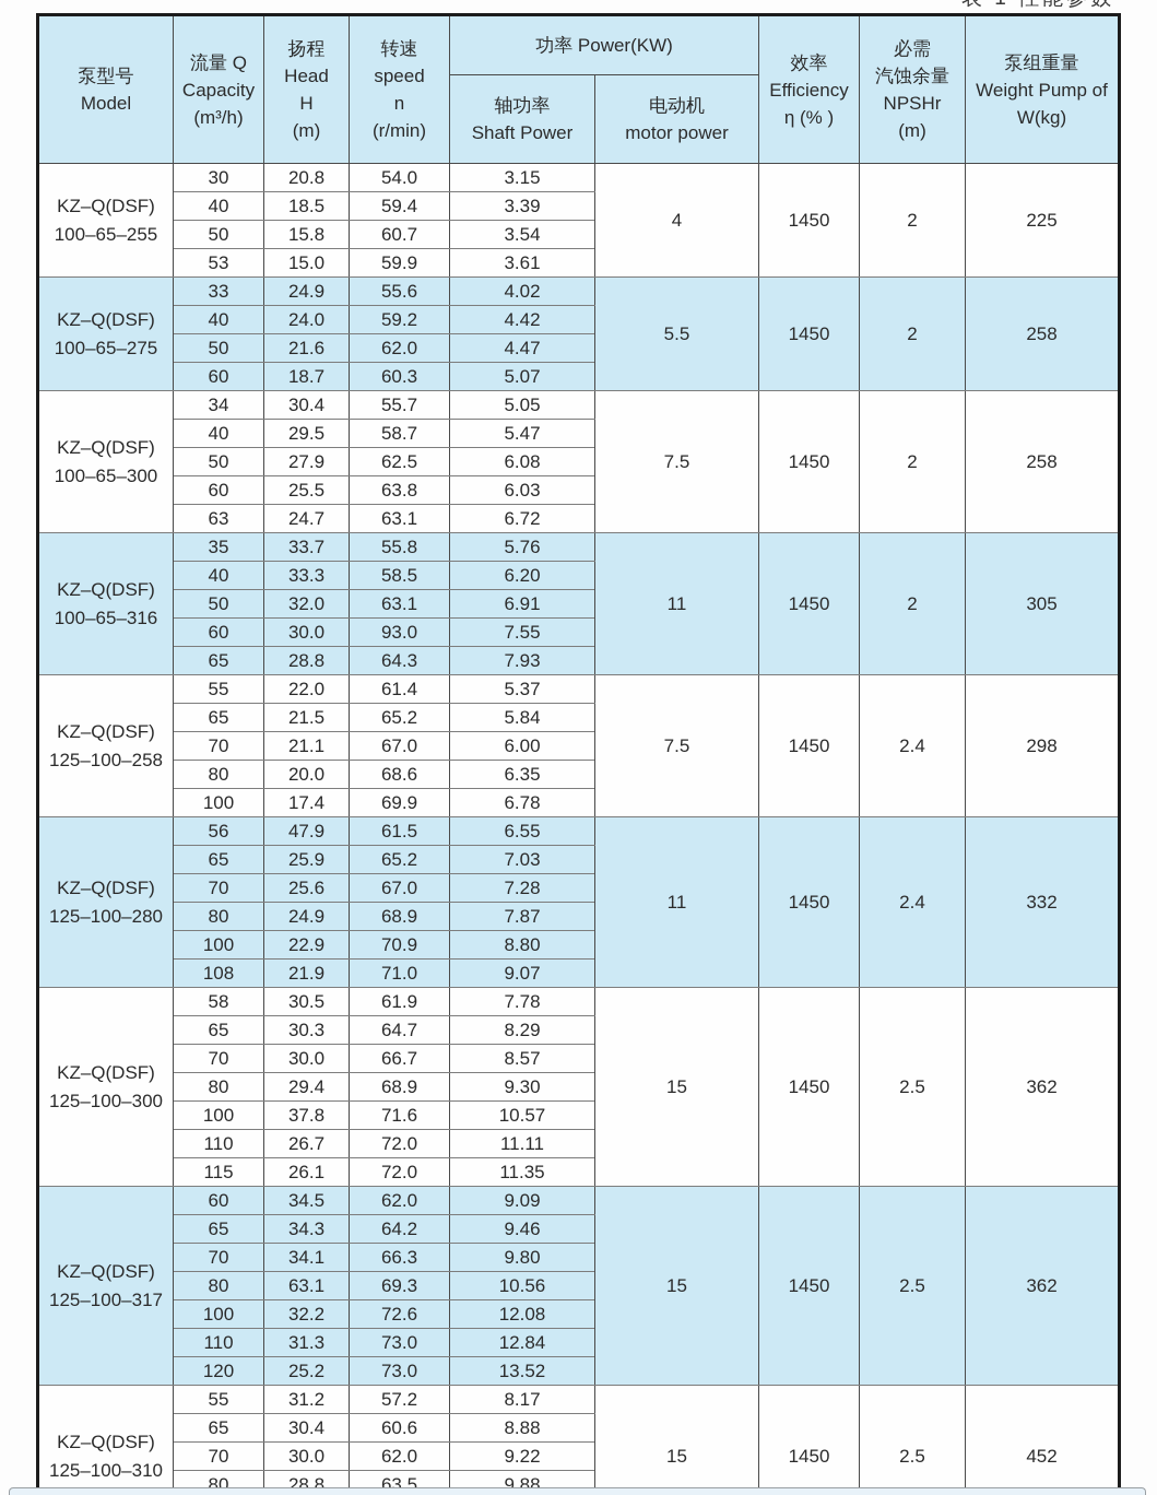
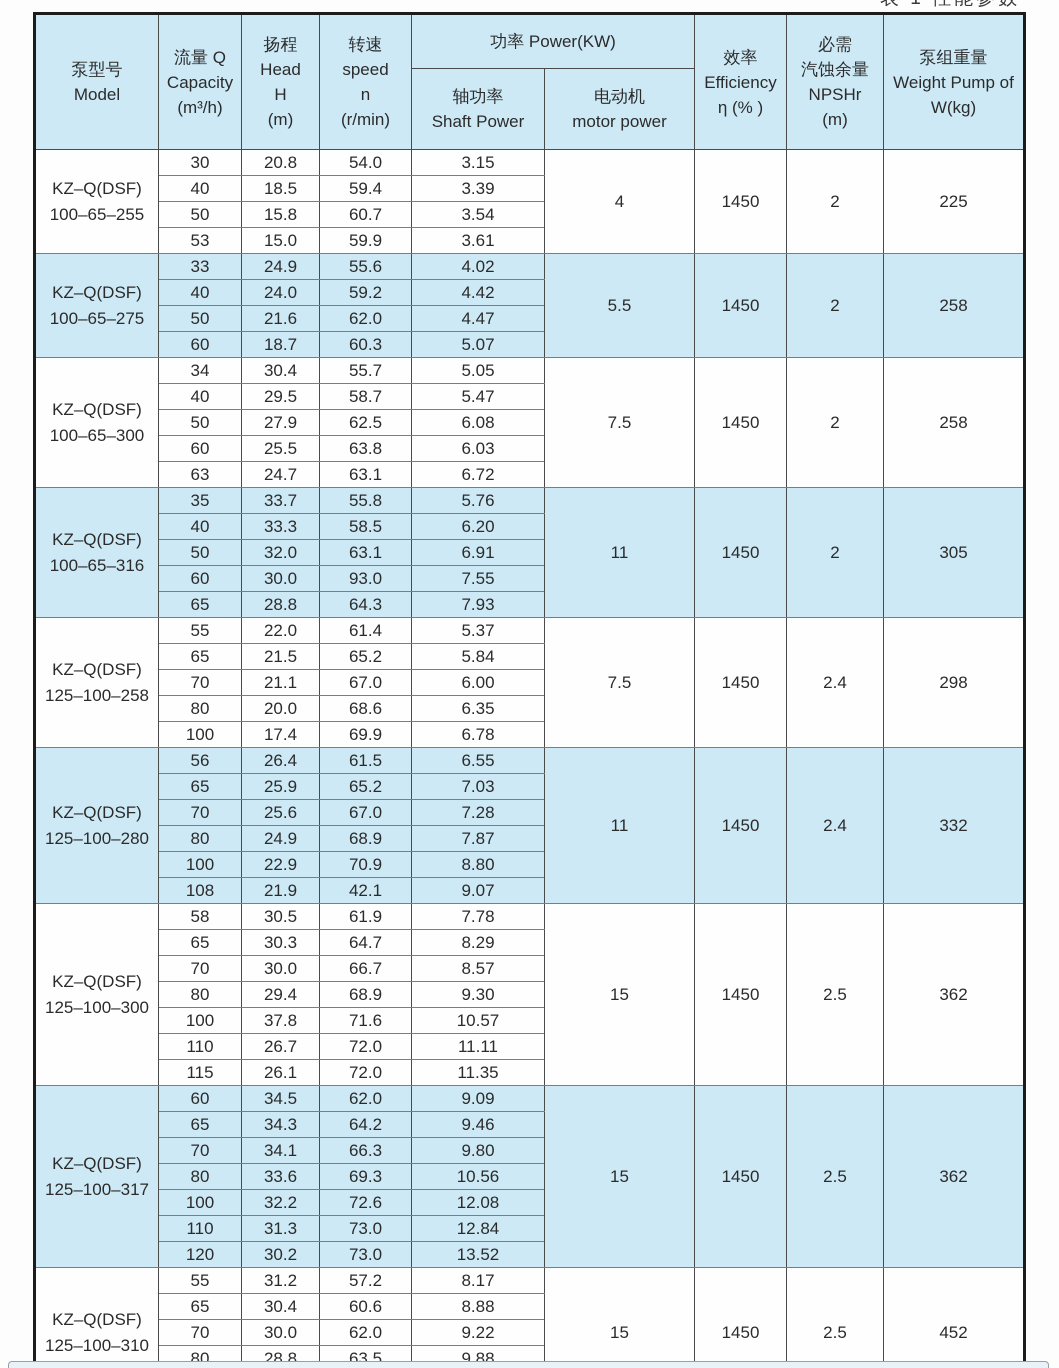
  泵型号 Model	流量 Q Capacity (m³/h)	扬程 Head H (m)	转速 speed n (r/min)	功率 Power(KW)	效率 Efficiency η (% )	必需 汽蚀余量 NPSHr (m)	泵组重量 Weight Pump of W(kg)
  轴功率 Shaft Power	电动机 motor power
  KZ–Q(DSF)100–65–255	30	20.8	54.0	3.15	4	1450	2	225
  40	18.5	59.4	3.39
  50	15.8	60.7	3.54
  53	15.0	59.9	3.61
  KZ–Q(DSF)100–65–275	33	24.9	55.6	4.02	5.5	1450	2	258
  40	24.0	59.2	4.42
  50	21.6	62.0	4.47
  60	18.7	60.3	5.07
  KZ–Q(DSF)100–65–300	34	30.4	55.7	5.05	7.5	1450	2	258
  40	29.5	58.7	5.47
  50	27.9	62.5	6.08
  60	25.5	63.8	6.03
  63	24.7	63.1	6.72
  KZ–Q(DSF)100–65–316	35	33.7	55.8	5.76	11	1450	2	305
  40	33.3	58.5	6.20
  50	32.0	63.1	6.91
  60	30.0	93.0	7.55
  65	28.8	64.3	7.93
  KZ–Q(DSF)125–100–258	55	22.0	61.4	5.37	7.5	1450	2.4	298
  65	21.5	65.2	5.84
  70	21.1	67.0	6.00
  80	20.0	68.6	6.35
  100	17.4	69.9	6.78
- KZ–Q(DSF)125–100–280	56	47.9	61.5	6.55	11	1450	2.4	332
+ KZ–Q(DSF)125–100–280	56	26.4	61.5	6.55	11	1450	2.4	332
  65	25.9	65.2	7.03
  70	25.6	67.0	7.28
  80	24.9	68.9	7.87
  100	22.9	70.9	8.80
- 108	21.9	71.0	9.07
+ 108	21.9	42.1	9.07
  KZ–Q(DSF)125–100–300	58	30.5	61.9	7.78	15	1450	2.5	362
  65	30.3	64.7	8.29
  70	30.0	66.7	8.57
  80	29.4	68.9	9.30
  100	37.8	71.6	10.57
  110	26.7	72.0	11.11
  115	26.1	72.0	11.35
  KZ–Q(DSF)125–100–317	60	34.5	62.0	9.09	15	1450	2.5	362
  65	34.3	64.2	9.46
  70	34.1	66.3	9.80
- 80	63.1	69.3	10.56
+ 80	33.6	69.3	10.56
  100	32.2	72.6	12.08
  110	31.3	73.0	12.84
- 120	25.2	73.0	13.52
+ 120	30.2	73.0	13.52
  KZ–Q(DSF)125–100–310	55	31.2	57.2	8.17	15	1450	2.5	452
  65	30.4	60.6	8.88
  70	30.0	62.0	9.22
  80	28.8	63.5	9.88
